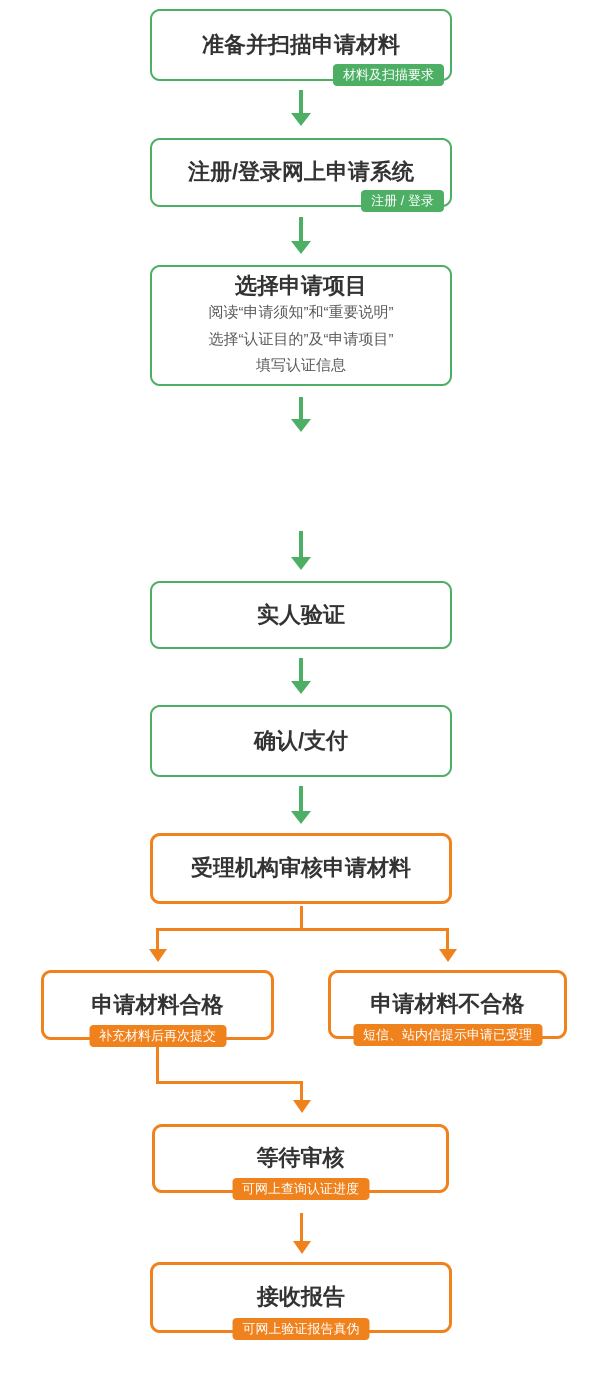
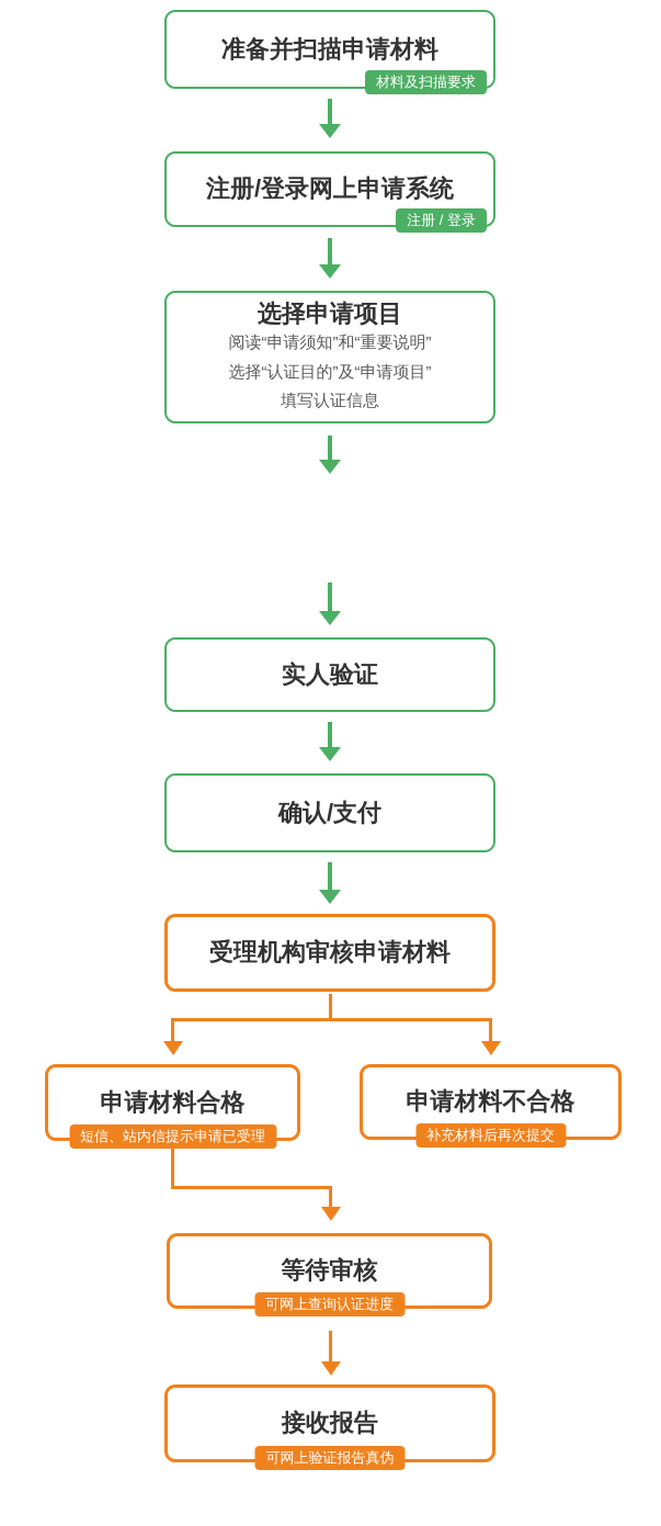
  准备并扫描申请材料
  材料及扫描要求
  注册/登录网上申请系统
  注册 / 登录
  选择申请项目
  阅读“申请须知”和“重要说明”
  选择“认证目的”及“申请项目”
  填写认证信息
  实人验证
  确认/支付
  受理机构审核申请材料
  申请材料合格
- 补充材料后再次提交
+ 短信、站内信提示申请已受理
  申请材料不合格
- 短信、站内信提示申请已受理
+ 补充材料后再次提交
  等待审核
  可网上查询认证进度
  接收报告
  可网上验证报告真伪
